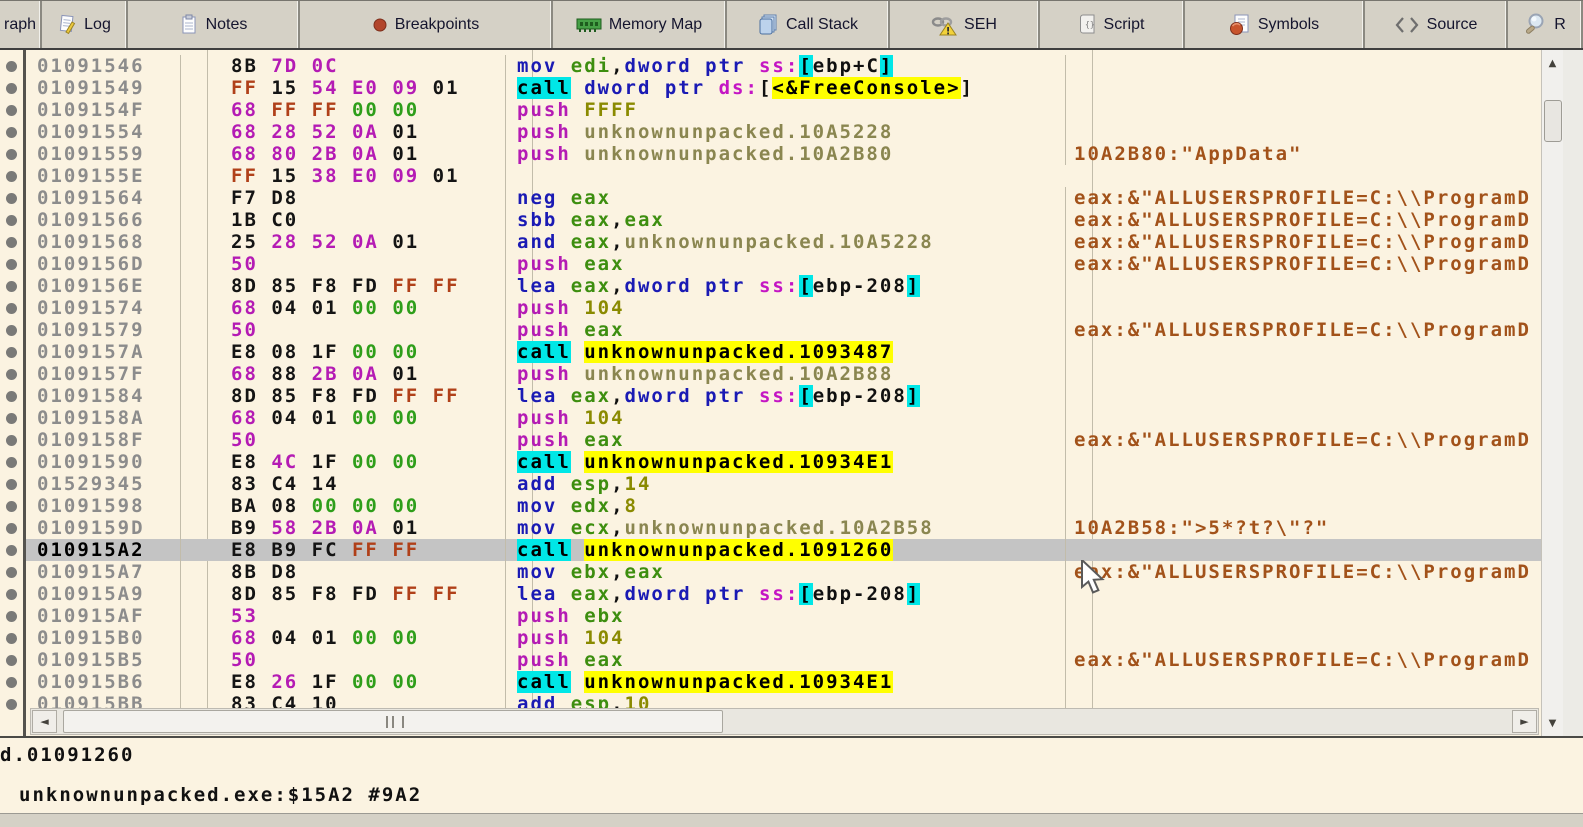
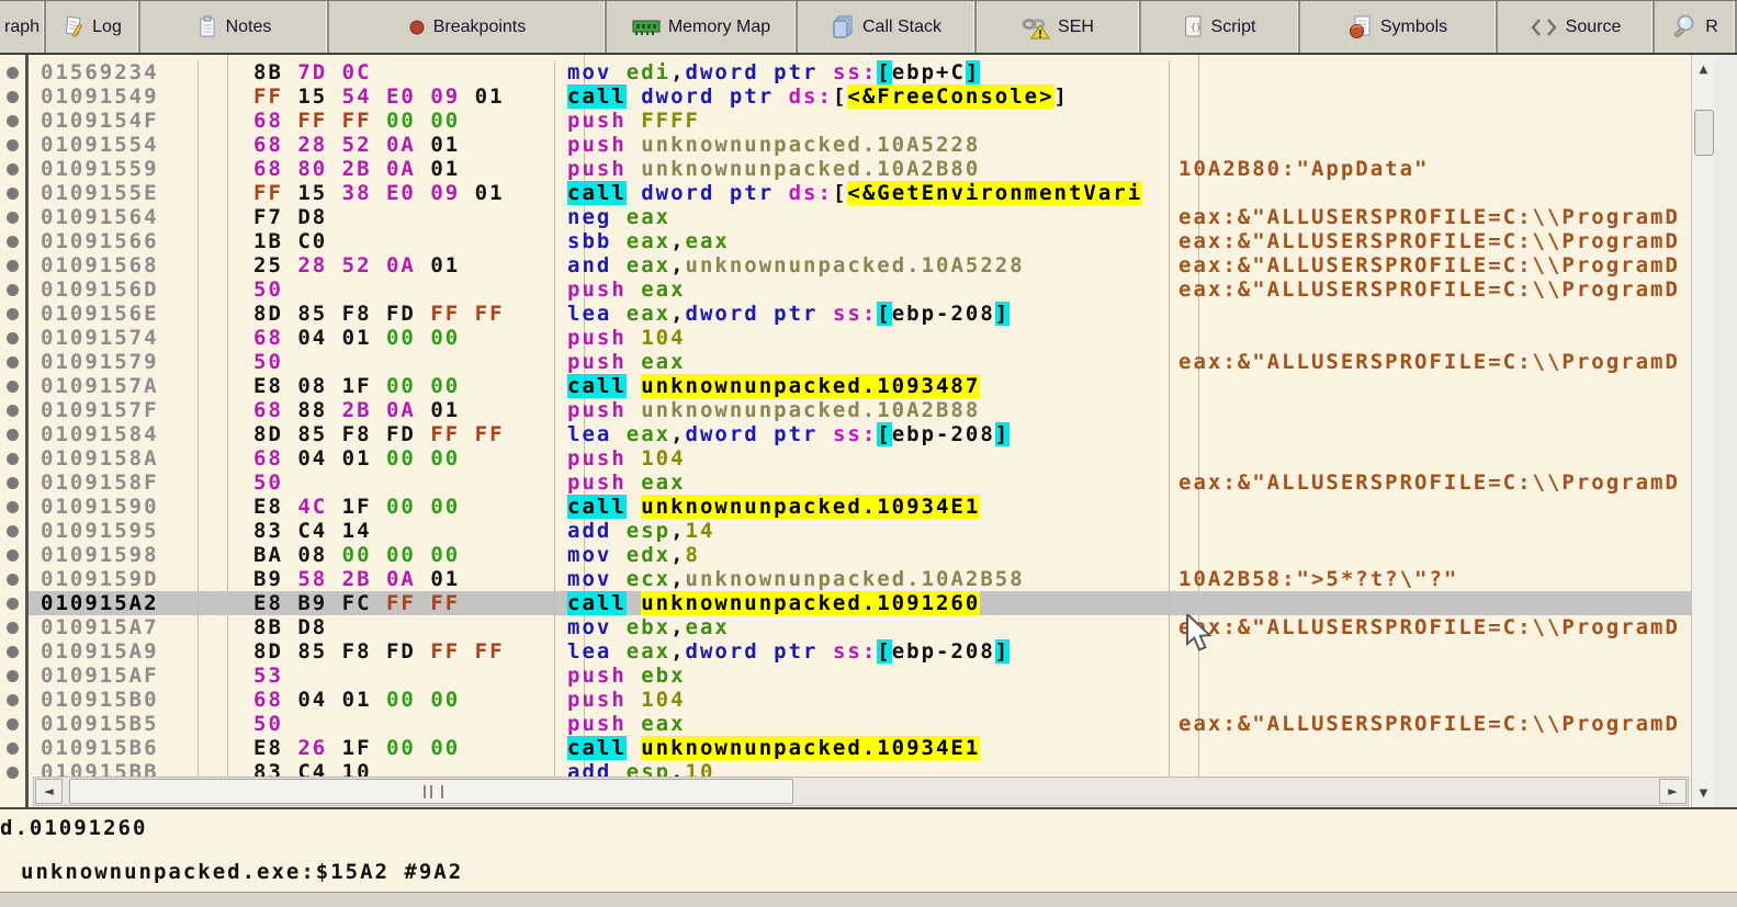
  raph
  Log
  Notes
  Breakpoints
  Memory Map
  Call Stack
  SEH
  {}
  Script
  Symbols
  Source
  R
- 01091546
+ 01569234
  8B 7D 0C
  mov edi,dword ptr ss:[ebp+C]
  01091549
  FF 15 54 E0 09 01
  call dword ptr ds:[<&FreeConsole>]
  0109154F
  68 FF FF 00 00
  push FFFF
  01091554
  68 28 52 0A 01
  push unknownunpacked.10A5228
  01091559
  68 80 2B 0A 01
  push unknownunpacked.10A2B80
  10A2B80:"AppData"
  0109155E
  FF 15 38 E0 09 01
+ call dword ptr ds:[<&GetEnvironmentVari
  01091564
  F7 D8
  neg eax
  eax:&"ALLUSERSPROFILE=C:\\ProgramD
  01091566
  1B C0
  sbb eax,eax
  eax:&"ALLUSERSPROFILE=C:\\ProgramD
  01091568
  25 28 52 0A 01
  and eax,unknownunpacked.10A5228
  eax:&"ALLUSERSPROFILE=C:\\ProgramD
  0109156D
  50
  push eax
  eax:&"ALLUSERSPROFILE=C:\\ProgramD
  0109156E
  8D 85 F8 FD FF FF
  lea eax,dword ptr ss:[ebp-208]
  01091574
  68 04 01 00 00
  push 104
  01091579
  50
  push eax
  eax:&"ALLUSERSPROFILE=C:\\ProgramD
  0109157A
  E8 08 1F 00 00
  call unknownunpacked.1093487
  0109157F
  68 88 2B 0A 01
  push unknownunpacked.10A2B88
  01091584
  8D 85 F8 FD FF FF
  lea eax,dword ptr ss:[ebp-208]
  0109158A
  68 04 01 00 00
  push 104
  0109158F
  50
  push eax
  eax:&"ALLUSERSPROFILE=C:\\ProgramD
  01091590
  E8 4C 1F 00 00
  call unknownunpacked.10934E1
- 01529345
+ 01091595
  83 C4 14
  add esp,14
  01091598
  BA 08 00 00 00
  mov edx,8
  0109159D
  B9 58 2B 0A 01
  mov ecx,unknownunpacked.10A2B58
  10A2B58:">5*?t?\"?"
  010915A2
  E8 B9 FC FF FF
  call unknownunpacked.1091260
  010915A7
  8B D8
  mov ebx,eax
  ex:&"ALLUSERSPROFILE=C:\\ProgramD
  010915A9
  8D 85 F8 FD FF FF
  lea eax,dword ptr ss:[ebp-208]
  010915AF
  53
  push ebx
  010915B0
  68 04 01 00 00
  push 104
  010915B5
  50
  push eax
  eax:&"ALLUSERSPROFILE=C:\\ProgramD
  010915B6
  E8 26 1F 00 00
  call unknownunpacked.10934E1
  010915BB
  83 C4 10
  add esp,10
  ◄
  ►
  ▲
  ▼
  d.01091260
  unknownunpacked.exe:$15A2 #9A2
